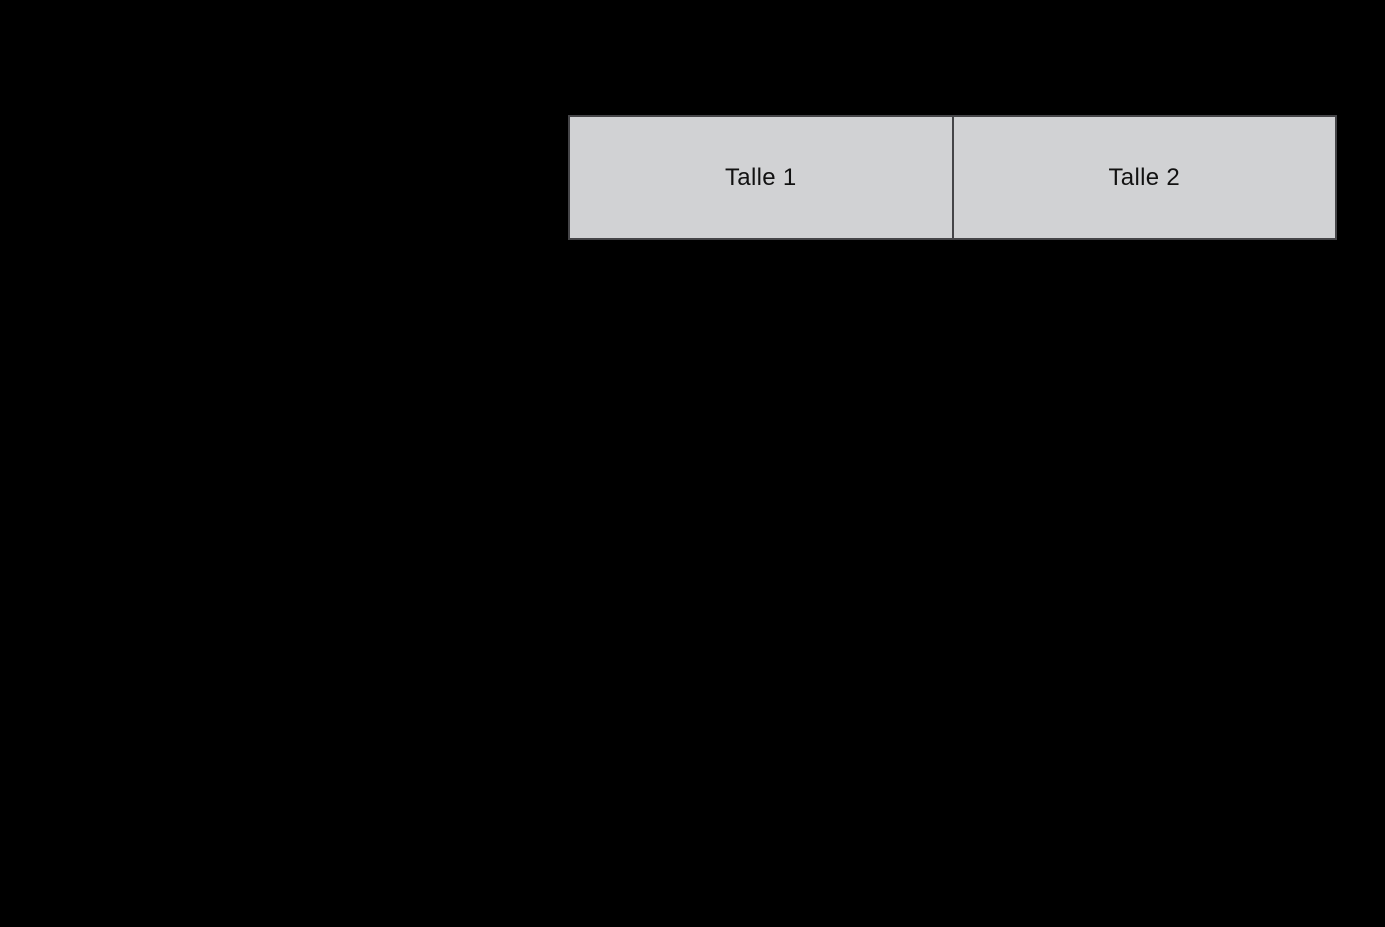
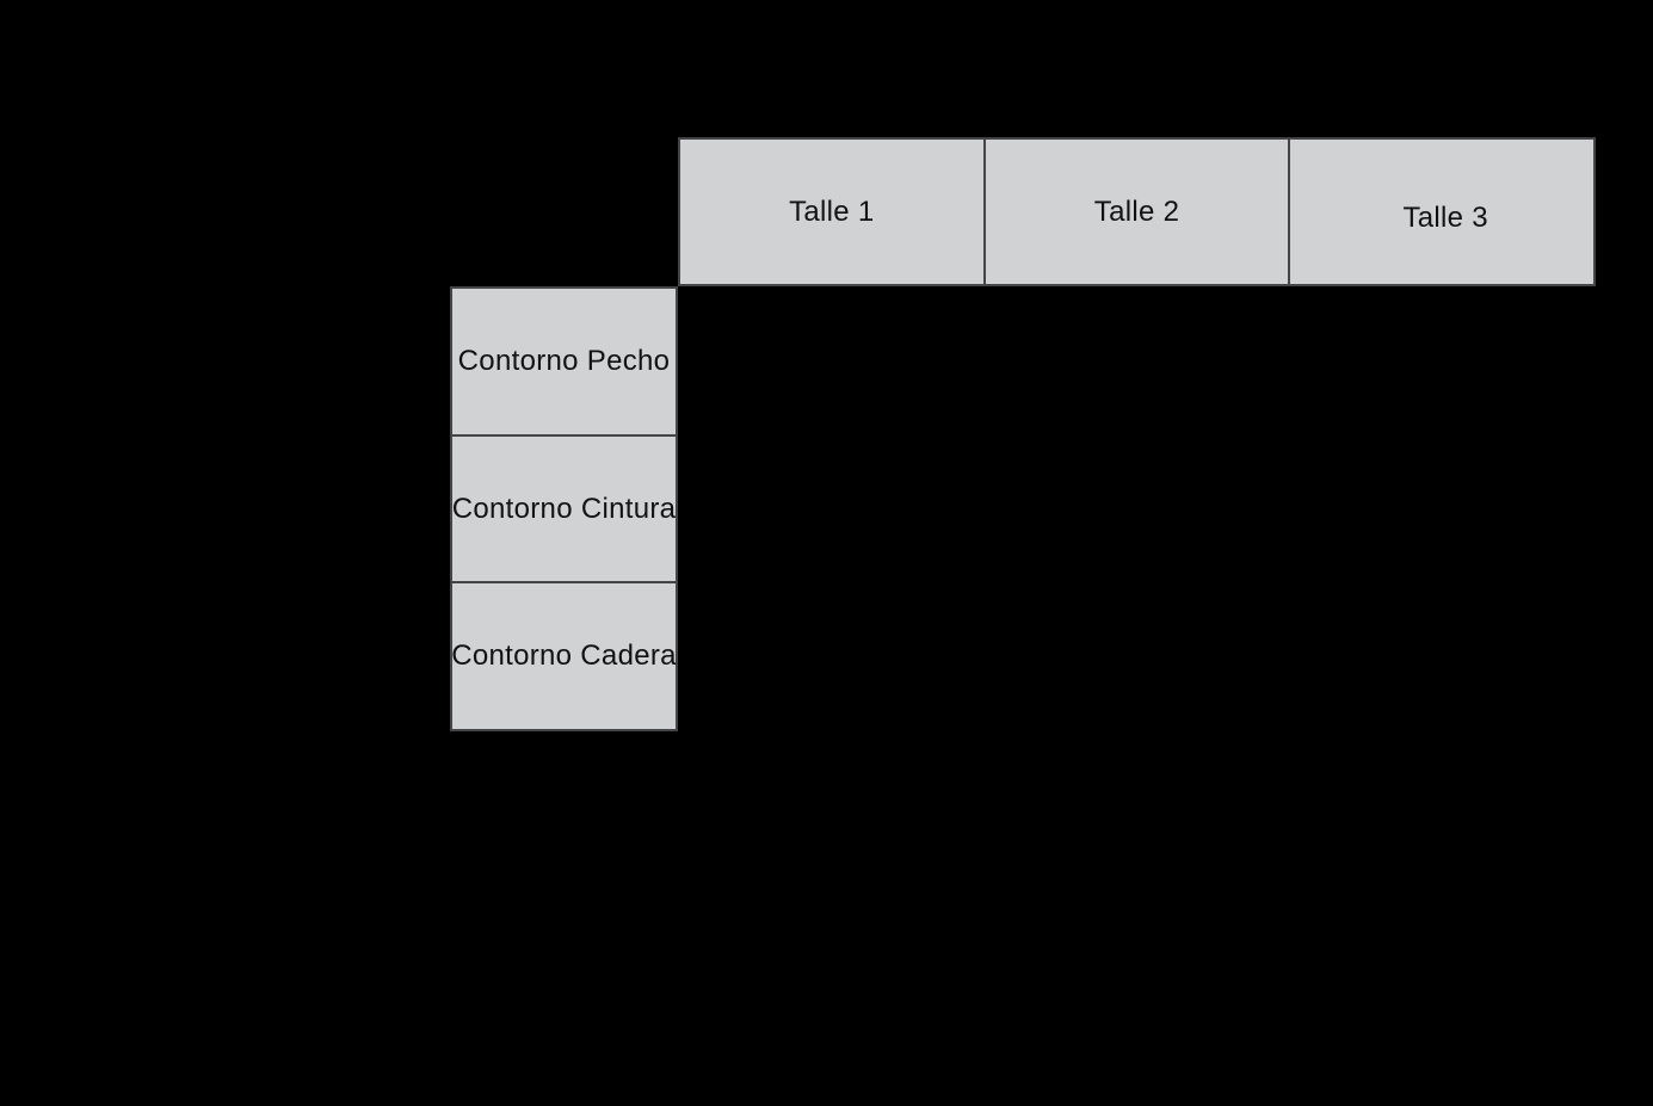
  Talle 1
  Talle 2
+ Talle 3
+ Contorno Pecho
+ Contorno Cintura
+ Contorno Cadera
